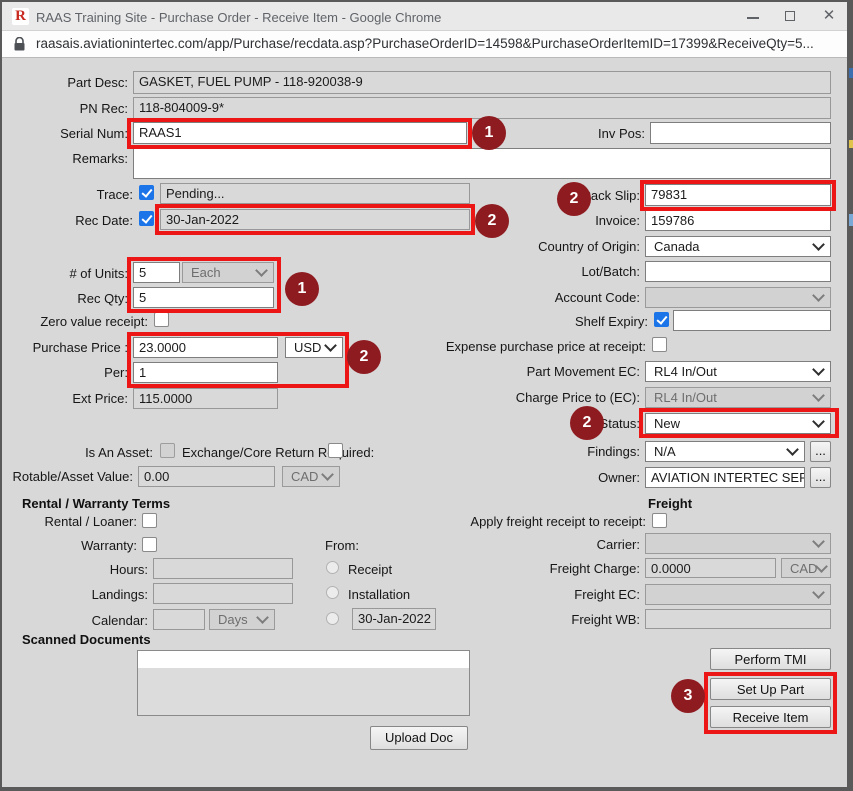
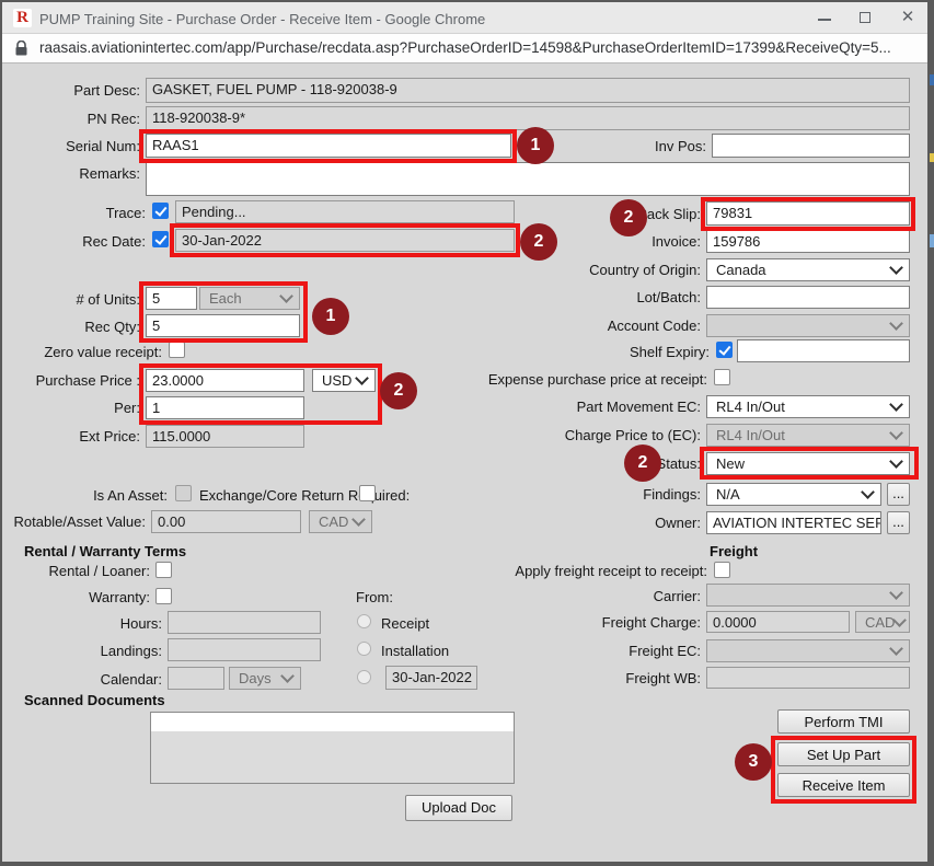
  R
- RAAS Training Site - Purchase Order - Receive Item - Google Chrome
+ PUMP Training Site - Purchase Order - Receive Item - Google Chrome
  ✕
  raasais.aviationintertec.com/app/Purchase/recdata.asp?PurchaseOrderID=14598&PurchaseOrderItemID=17399&ReceiveQty=5...
  Part Desc:
  GASKET, FUEL PUMP - 118-920038-9
  PN Rec:
- 118-804009-9*
+ 118-920038-9*
  Serial Num:
  RAAS1
  Inv Pos:
  Remarks:
  Trace:
  Pending...
  ack Slip:
  79831
  Rec Date:
  30-Jan-2022
  Invoice:
  159786
  Country of Origin:
  Canada
  # of Units:
  5
  Each
  Lot/Batch:
  Rec Qty:
  5
  Account Code:
  Zero value receipt:
  Shelf Expiry:
  Purchase Price :
  23.0000
  USD
  Expense purchase price at receipt:
  Per:
  1
  Part Movement EC:
  RL4 In/Out
  Ext Price:
  115.0000
  Charge Price to (EC):
  RL4 In/Out
  tatus:
  New
  Is An Asset:
  Exchange/Core Return Ruired:
  Findings:
  N/A
  ...
  Rotable/Asset Value:
  0.00
  CAD
  Owner:
  AVIATION INTERTEC SER
  ...
  Rental / Warranty Terms
  Freight
  Rental / Loaner:
  Apply freight receipt to receipt:
  Warranty:
  From:
  Carrier:
  Hours:
  Receipt
  Freight Charge:
  0.0000
  CAD
  Landings:
  Installation
  Freight EC:
  Calendar:
  Days
  30-Jan-2022
  Freight WB:
  Scanned Documents
  Upload Doc
  Perform TMI
  Set Up Part
  Receive Item
  1
  2
  2
  1
  2
  2
  3
